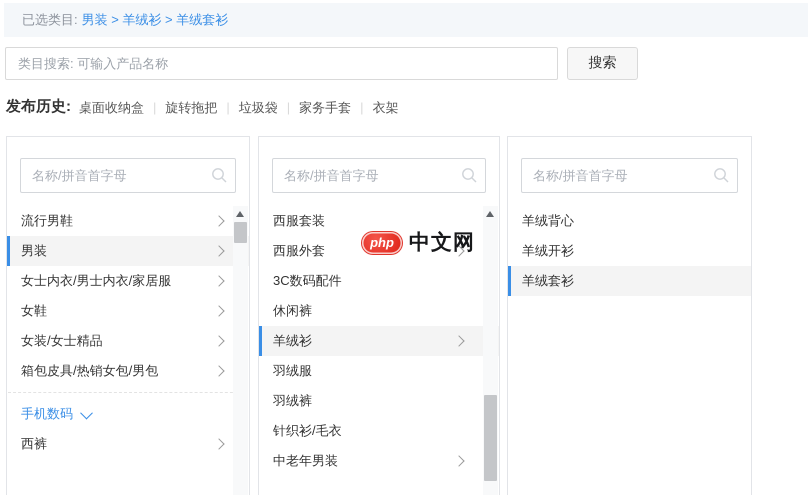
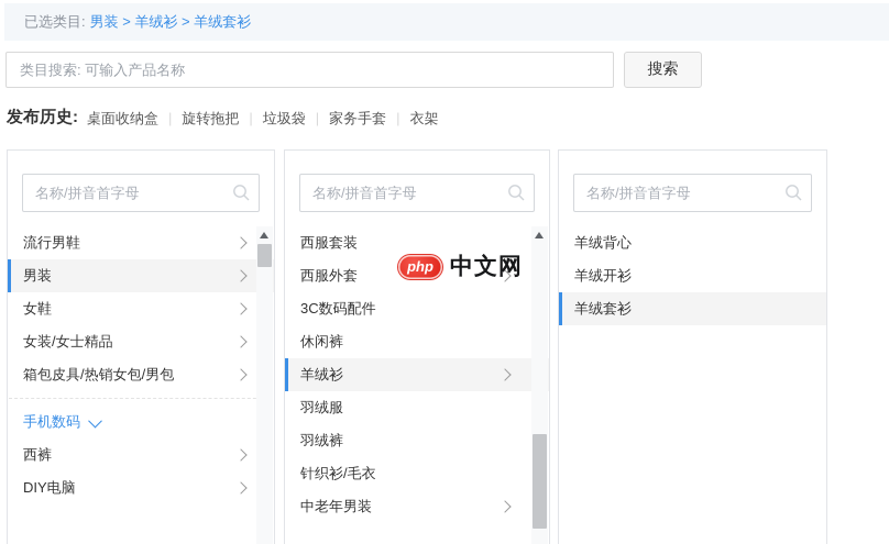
  已选类目:
  男装 > 羊绒衫 > 羊绒套衫
  类目搜索: 可输入产品名称
  搜索
  发布历史:
  桌面收纳盒 | 旋转拖把 垃圾袋 | 家务手套 | 衣架
  名称/拼音首字母
  流行男鞋
  男装
- 女士内衣/男士内衣/家居服
  女鞋
  女装/女士精品
  箱包皮具/热销女包/男包
  手机数码
  西裤
+ DIY电脑
  名称/拼音首字母
  西服套装
  西服外套
  3C数码配件
  休闲裤
  羊绒衫
  羽绒服
  羽绒裤
  针织衫/毛衣
  中老年男装
  名称/拼音首字母
  羊绒背心
  羊绒开衫
  羊绒套衫
  php
  中文网
